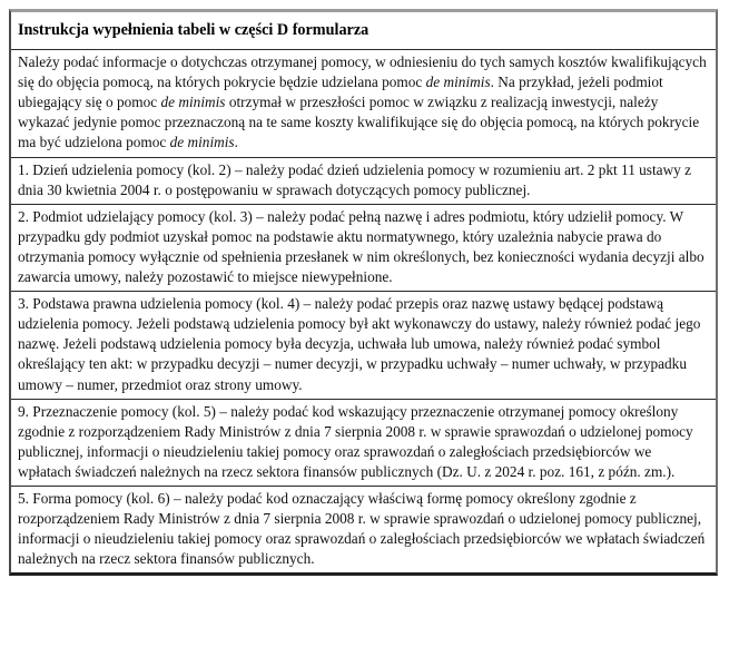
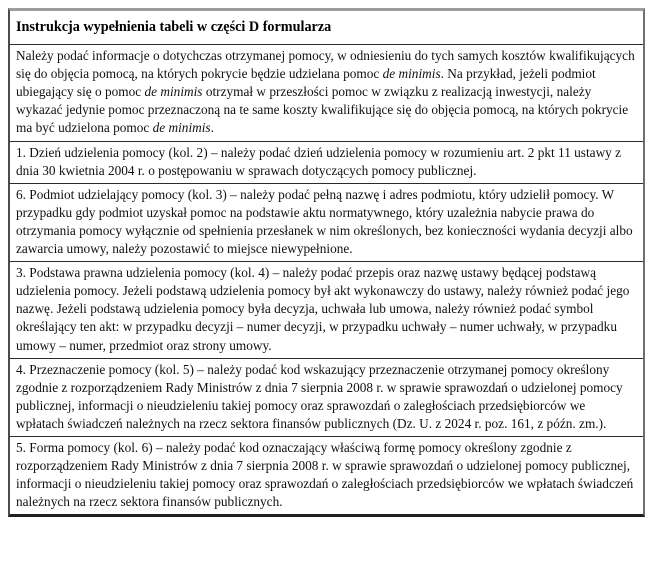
  Instrukcja wypełnienia tabeli w części D formularza
  Należy podać informacje o dotychczas otrzymanej pomocy, w odniesieniu do tych samych kosztów kwalifikujących się do objęcia pomocą, na których pokrycie będzie udzielana pomoc de minimis. Na przykład, jeżeli podmiot ubiegający się o pomoc de minimis otrzymał w przeszłości pomoc w związku z realizacją inwestycji, należy wykazać jedynie pomoc przeznaczoną na te same koszty kwalifikujące się do objęcia pomocą, na których pokrycie ma być udzielona pomoc de minimis.
  1. Dzień udzielenia pomocy (kol. 2) – należy podać dzień udzielenia pomocy w rozumieniu art. 2 pkt 11 ustawy z dnia 30 kwietnia 2004 r. o postępowaniu w sprawach dotyczących pomocy publicznej.
- 2. Podmiot udzielający pomocy (kol. 3) – należy podać pełną nazwę i adres podmiotu, który udzielił pomocy. W przypadku gdy podmiot uzyskał pomoc na podstawie aktu normatywnego, który uzależnia nabycie prawa do otrzymania pomocy wyłącznie od spełnienia przesłanek w nim określonych, bez konieczności wydania decyzji albo zawarcia umowy, należy pozostawić to miejsce niewypełnione.
+ 6. Podmiot udzielający pomocy (kol. 3) – należy podać pełną nazwę i adres podmiotu, który udzielił pomocy. W przypadku gdy podmiot uzyskał pomoc na podstawie aktu normatywnego, który uzależnia nabycie prawa do otrzymania pomocy wyłącznie od spełnienia przesłanek w nim określonych, bez konieczności wydania decyzji albo zawarcia umowy, należy pozostawić to miejsce niewypełnione.
  3. Podstawa prawna udzielenia pomocy (kol. 4) – należy podać przepis oraz nazwę ustawy będącej podstawą udzielenia pomocy. Jeżeli podstawą udzielenia pomocy był akt wykonawczy do ustawy, należy również podać jego nazwę. Jeżeli podstawą udzielenia pomocy była decyzja, uchwała lub umowa, należy również podać symbol określający ten akt: w przypadku decyzji – numer decyzji, w przypadku uchwały – numer uchwały, w przypadku umowy – numer, przedmiot oraz strony umowy.
- 9. Przeznaczenie pomocy (kol. 5) – należy podać kod wskazujący przeznaczenie otrzymanej pomocy określony zgodnie z rozporządzeniem Rady Ministrów z dnia 7 sierpnia 2008 r. w sprawie sprawozdań o udzielonej pomocy publicznej, informacji o nieudzieleniu takiej pomocy oraz sprawozdań o zaległościach przedsiębiorców we wpłatach świadczeń należnych na rzecz sektora finansów publicznych (Dz. U. z 2024 r. poz. 161, z późn. zm.).
+ 4. Przeznaczenie pomocy (kol. 5) – należy podać kod wskazujący przeznaczenie otrzymanej pomocy określony zgodnie z rozporządzeniem Rady Ministrów z dnia 7 sierpnia 2008 r. w sprawie sprawozdań o udzielonej pomocy publicznej, informacji o nieudzieleniu takiej pomocy oraz sprawozdań o zaległościach przedsiębiorców we wpłatach świadczeń należnych na rzecz sektora finansów publicznych (Dz. U. z 2024 r. poz. 161, z późn. zm.).
  5. Forma pomocy (kol. 6) – należy podać kod oznaczający właściwą formę pomocy określony zgodnie z rozporządzeniem Rady Ministrów z dnia 7 sierpnia 2008 r. w sprawie sprawozdań o udzielonej pomocy publicznej, informacji o nieudzieleniu takiej pomocy oraz sprawozdań o zaległościach przedsiębiorców we wpłatach świadczeń należnych na rzecz sektora finansów publicznych.
